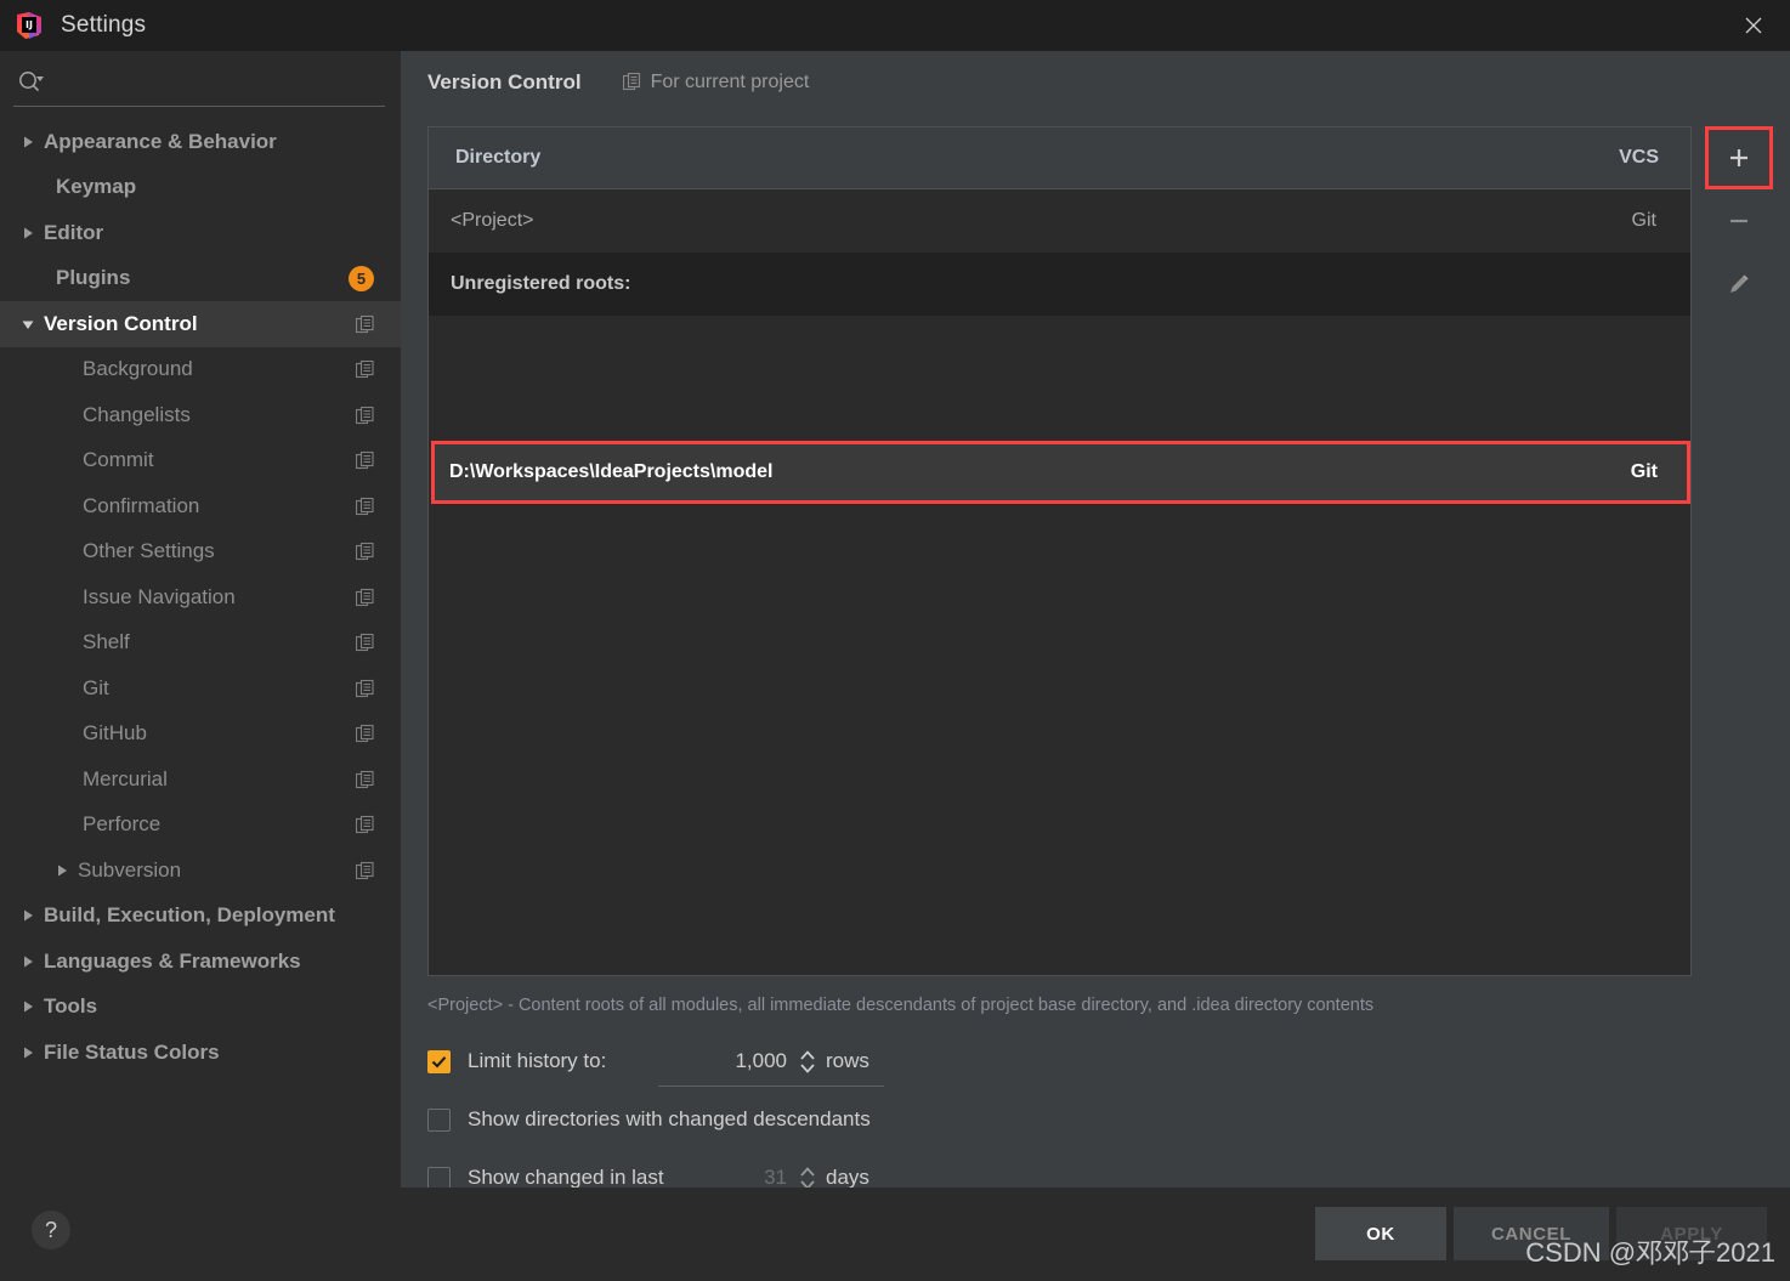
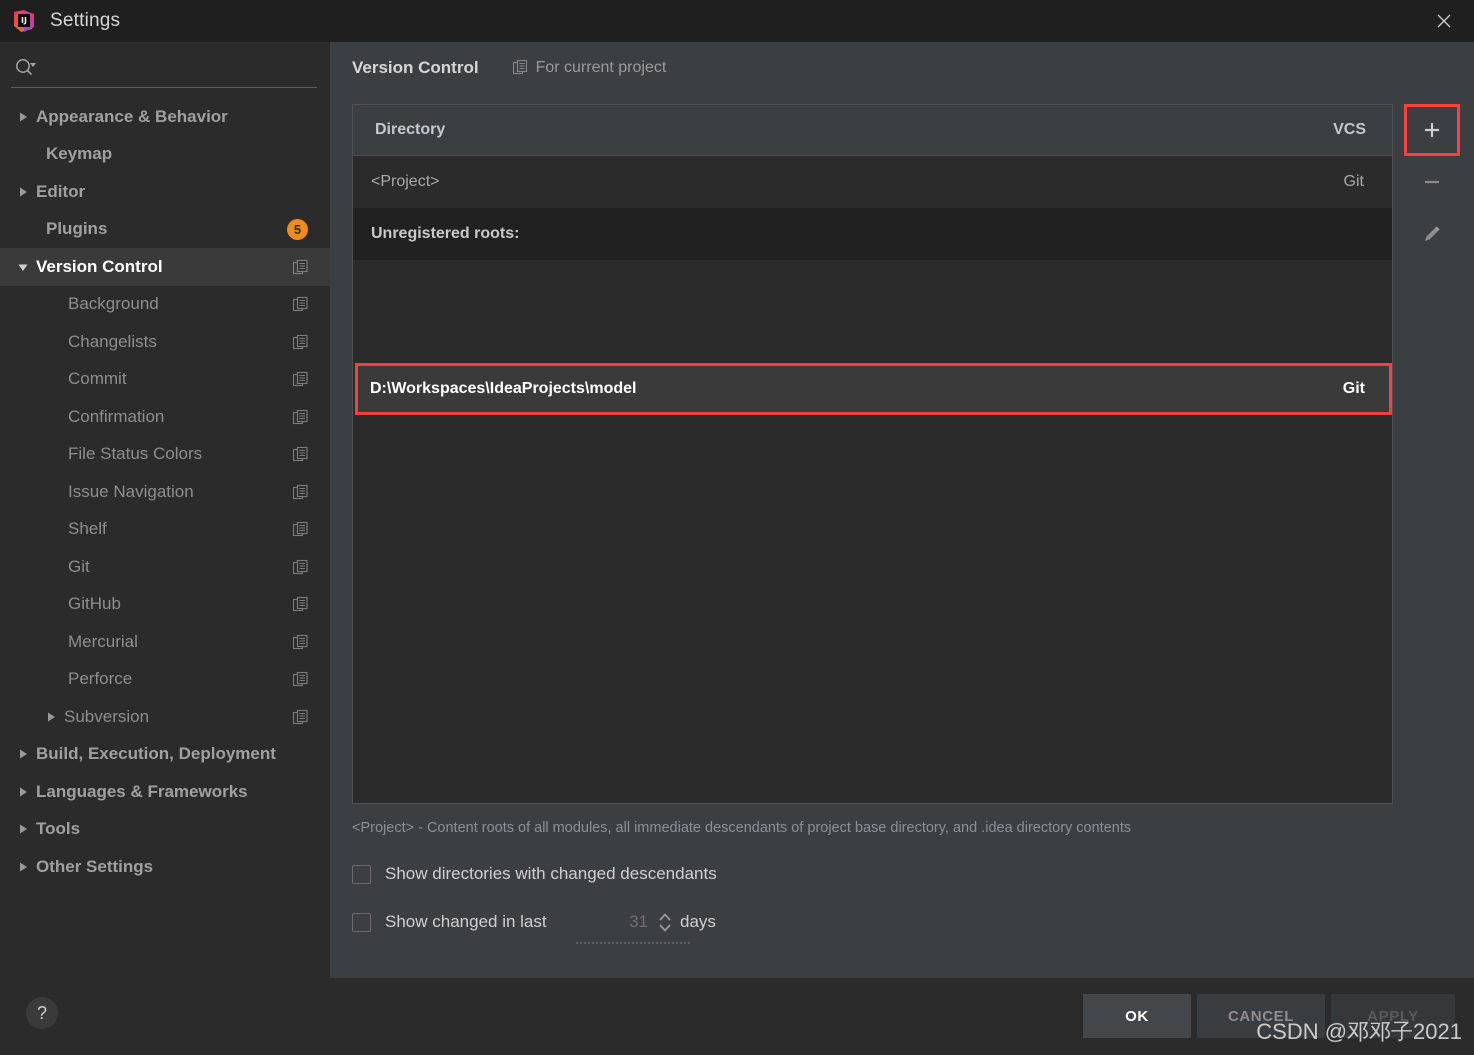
  IJ
  Settings
  Appearance & Behavior
  Keymap
  Editor
  Plugins
  5
  Version Control
  Background
  Changelists
  Commit
  Confirmation
- Other Settings
+ File Status Colors
  Issue Navigation
  Shelf
  Git
  GitHub
  Mercurial
  Perforce
  Subversion
  Build, Execution, Deployment
  Languages & Frameworks
  Tools
- File Status Colors
+ Other Settings
  Version Control
  For current project
  Directory
  VCS
  <Project>
  Git
  Unregistered roots:
  D:\Workspaces\IdeaProjects\model
  Git
  <Project> - Content roots of all modules, all immediate descendants of project base directory, and .idea directory contents
- Limit history to:
- 1,000
- rows
  Show directories with changed descendants
  Show changed in last
  31
  days
  ?
  OK
  CANCEL
  APPLY
  CSDN @邓邓子2021
